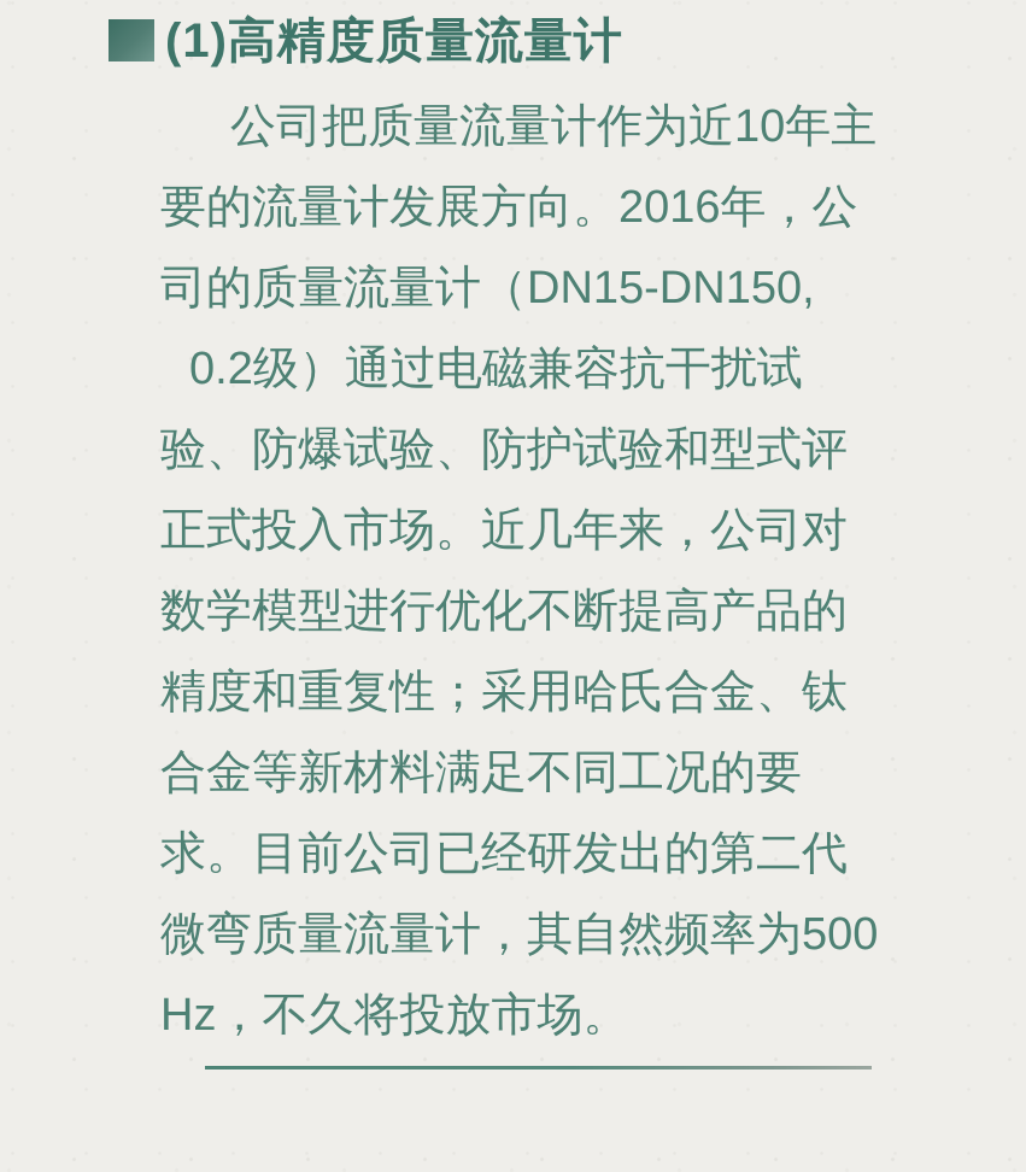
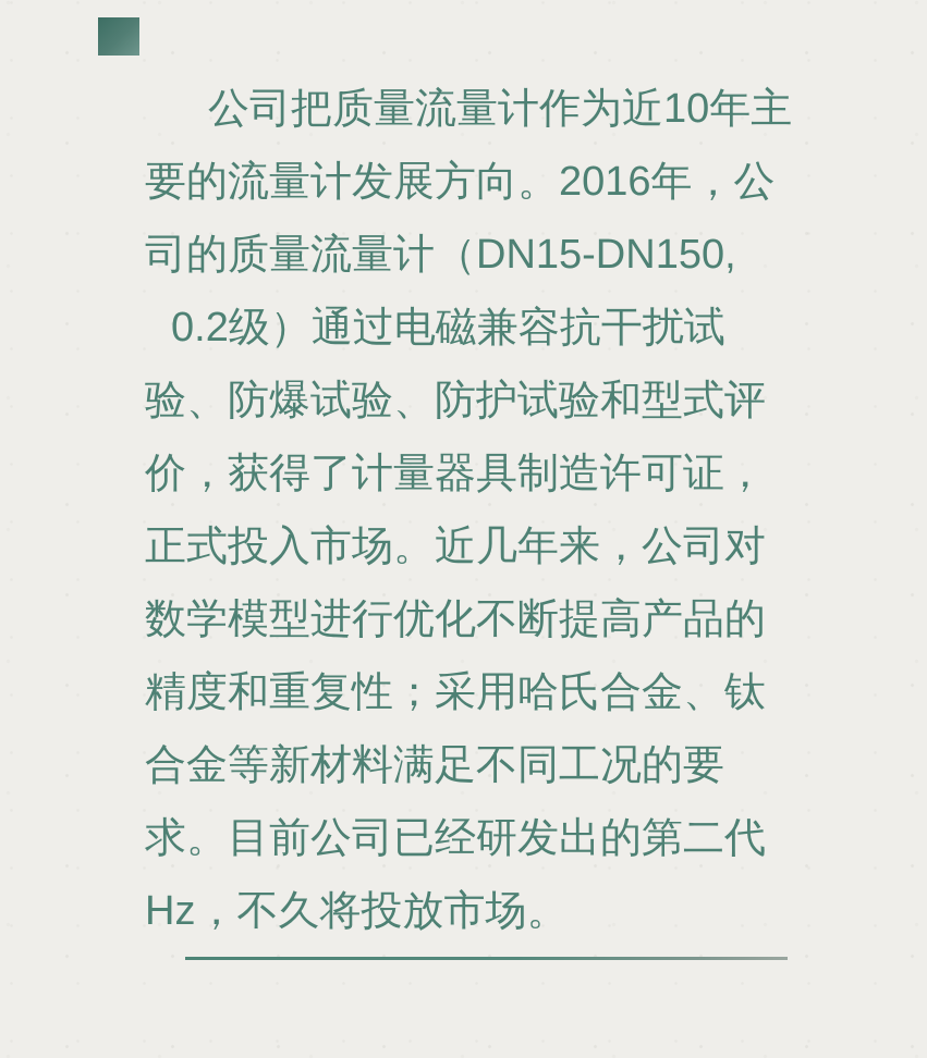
- (1)高精度质量流量计
  公司把质量流量计作为近10年主
  要的流量计发展方向。2016年，公
  司的质量流量计（DN15-DN150,
  0.2级）通过电磁兼容抗干扰试
  验、防爆试验、防护试验和型式评
+ 价，获得了计量器具制造许可证，
  正式投入市场。近几年来，公司对
  数学模型进行优化不断提高产品的
  精度和重复性；采用哈氏合金、钛
  合金等新材料满足不同工况的要
  求。目前公司已经研发出的第二代
- 微弯质量流量计，其自然频率为500
  Hz，不久将投放市场。
